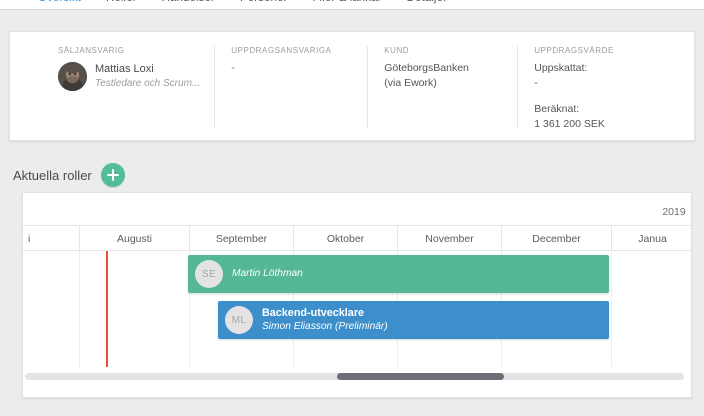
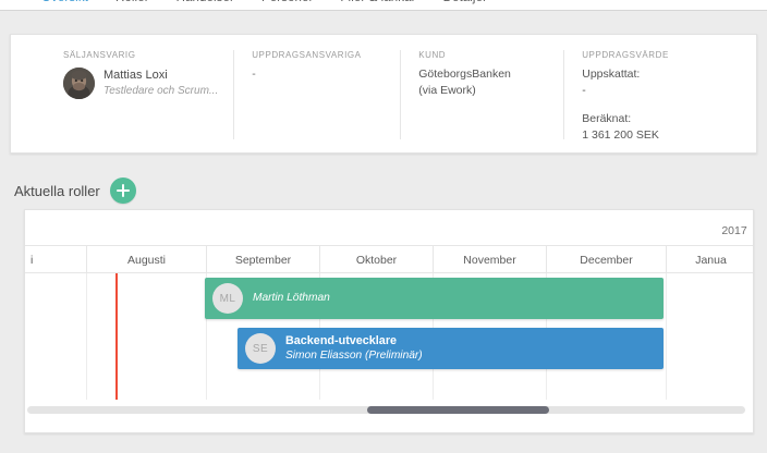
  SÄLJANSVARIG
  Mattias Loxi
  Testledare och Scrum...
  UPPDRAGSANSVARIGA
  -
  KUND
  GöteborgsBanken
  (via Ework)
  UPPDRAGSVÄRDE
  Uppskattat:
  -
  Beräknat:
  1 361 200 SEK
  Aktuella roller
- 2019
+ 2017
  i
  Augusti
  September
  Oktober
  November
  December
  Janua
- SE
+ ML
  Martin Löthman
- ML
+ SE
  Backend-utvecklare
  Simon Eliasson (Preliminär)
